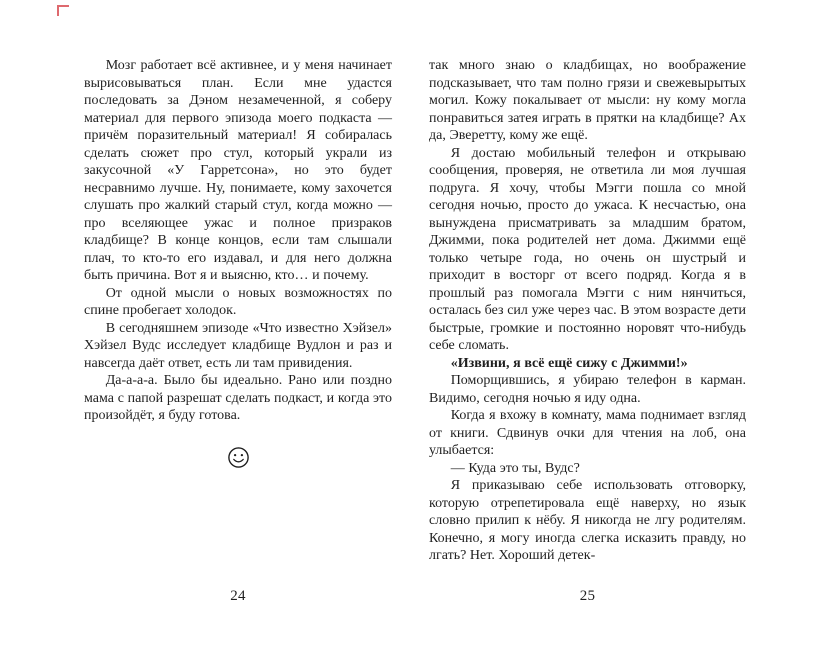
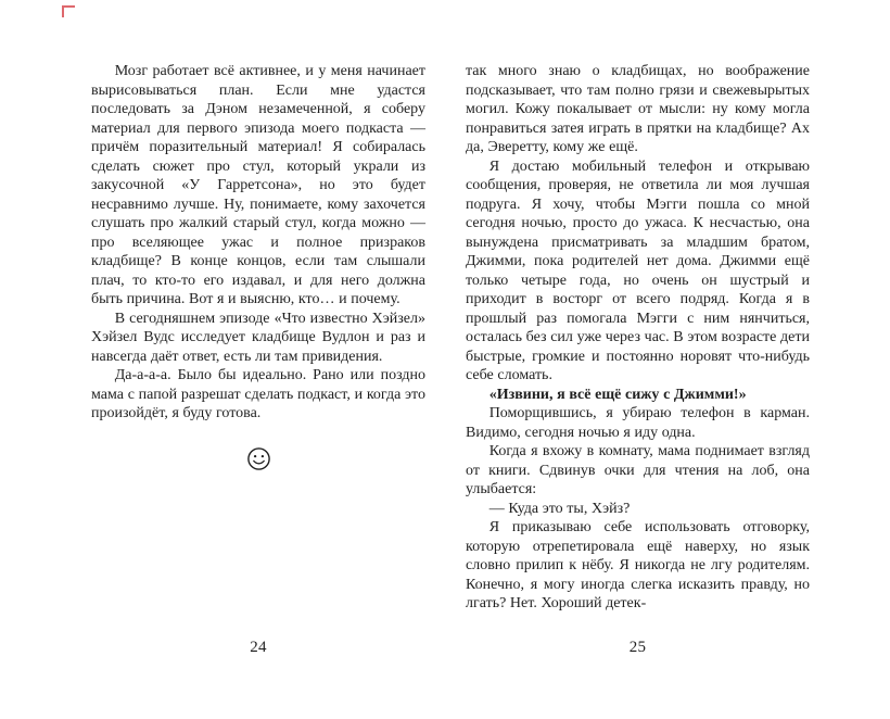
  Мозг работает всё активнее, и у меня начинает вырисовываться план. Если мне удастся последовать за Дэном незамеченной, я соберу материал для первого эпизода моего подкаста — причём поразительный материал! Я собиралась сделать сюжет про стул, который украли из закусочной «У Гарретсона», но это будет несравнимо лучше. Ну, понимаете, кому захочется слушать про жалкий старый стул, когда можно — про вселяющее ужас и полное призраков кладбище? В конце концов, если там слышали плач, то кто-то его издавал, и для него должна быть причина. Вот я и выясню, кто… и почему.
- От одной мысли о новых возможностях по спине пробегает холодок.
  В сегодняшнем эпизоде «Что известно Хэйзел» Хэйзел Вудс исследует кладбище Вудлон и раз и навсегда даёт ответ, есть ли там привидения.
  Да-а-а-а. Было бы идеально. Рано или поздно мама с папой разрешат сделать подкаст, и когда это произойдёт, я буду готова.
  24
  так много знаю о кладбищах, но воображение подсказывает, что там полно грязи и свежевырытых могил. Кожу покалывает от мысли: ну кому могла понравиться затея играть в прятки на кладбище? Ах да, Эверетту, кому же ещё.
  Я достаю мобильный телефон и открываю сообщения, проверяя, не ответила ли моя лучшая подруга. Я хочу, чтобы Мэгги пошла со мной сегодня ночью, просто до ужаса. К несчастью, она вынуждена присматривать за младшим братом, Джимми, пока родителей нет дома. Джимми ещё только четыре года, но очень он шустрый и приходит в восторг от всего подряд. Когда я в прошлый раз помогала Мэгги с ним нянчиться, осталась без сил уже через час. В этом возрасте дети быстрые, громкие и постоянно норовят что-нибудь себе сломать.
  «Извини, я всё ещё сижу с Джимми!»
  Поморщившись, я убираю телефон в карман. Видимо, сегодня ночью я иду одна.
  Когда я вхожу в комнату, мама поднимает взгляд от книги. Сдвинув очки для чтения на лоб, она улыбается:
- — Куда это ты, Вудс?
+ — Куда это ты, Хэйз?
  Я приказываю себе использовать отговорку, которую отрепетировала ещё наверху, но язык словно прилип к нёбу. Я никогда не лгу родителям. Конечно, я могу иногда слегка исказить правду, но лгать? Нет. Хороший детек-
  25
